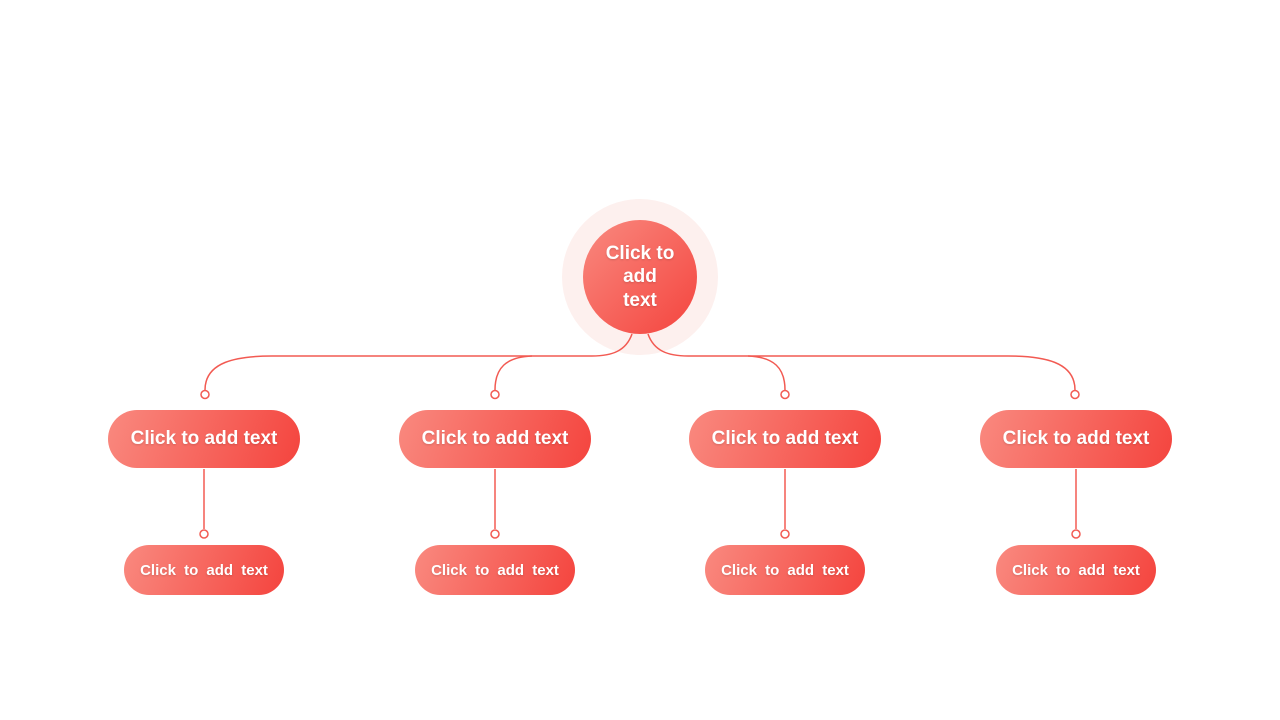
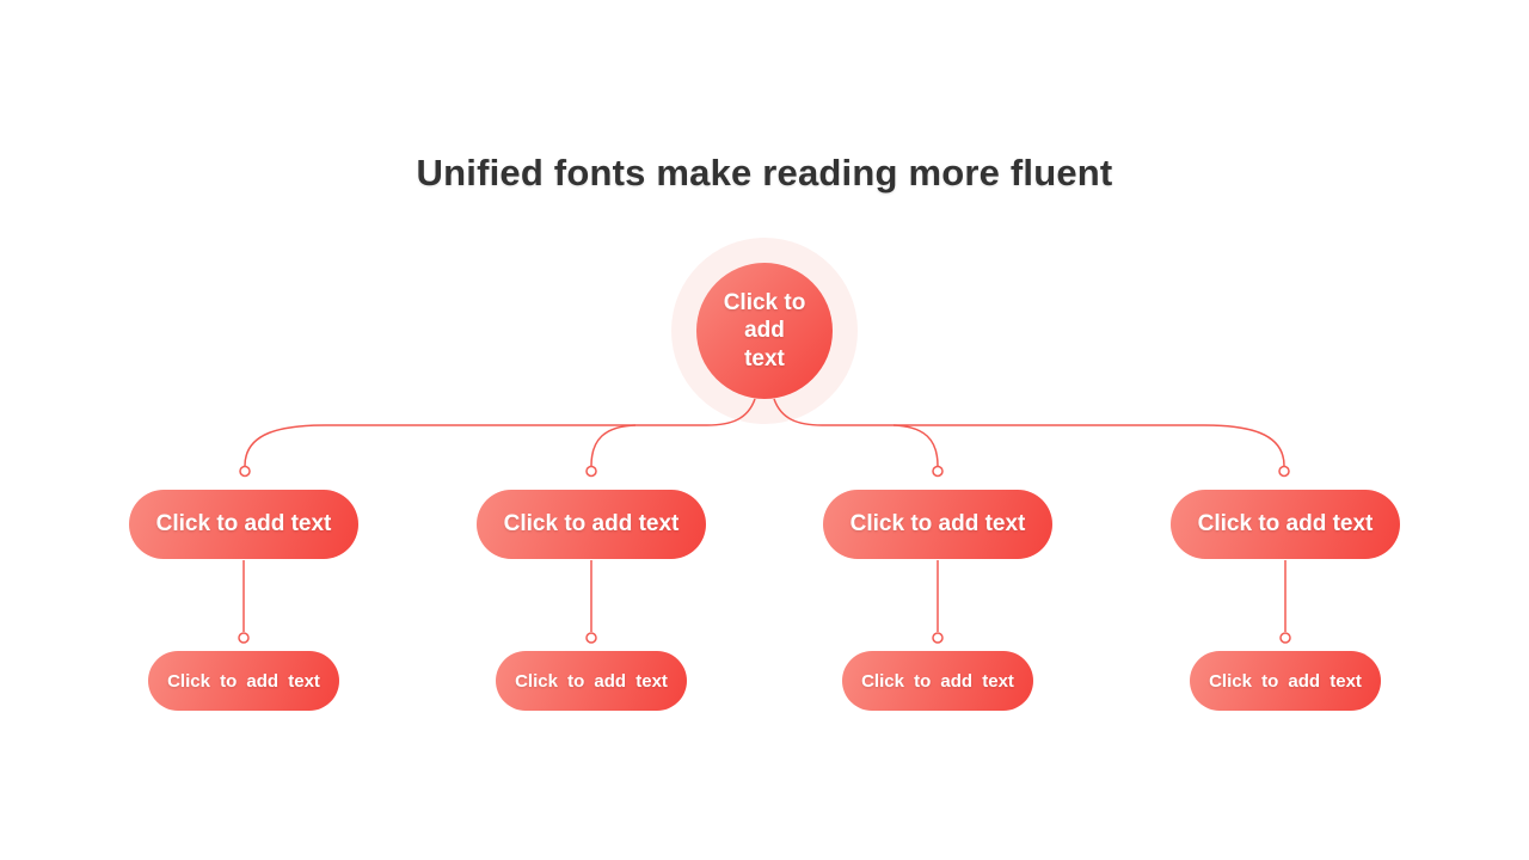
+ Unified fonts make reading more fluent
  Click to add text
  Click to add text
  Click to add text
  Click to add text
  Click to add text
  Click to add text
  Click to add text
  Click to add text
  Click to add text
